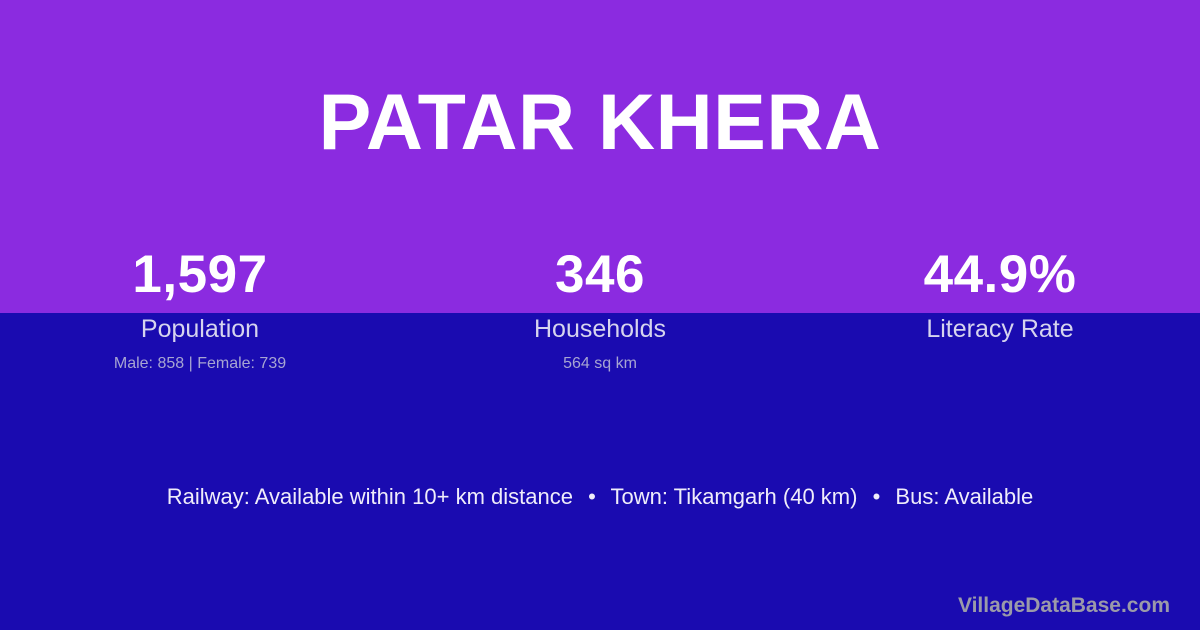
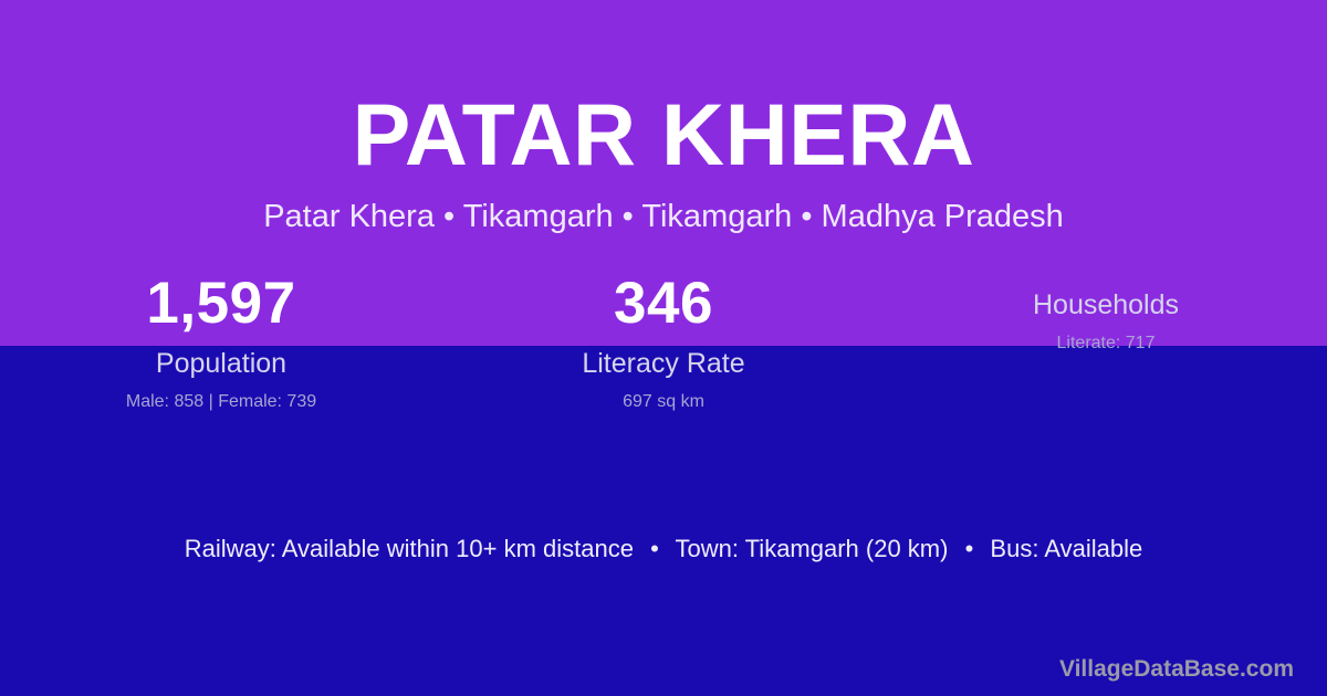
  PATAR KHERA
+ Patar Khera • Tikamgarh • Tikamgarh • Madhya Pradesh
  1,597
  Population
  Male: 858 | Female: 739
  346
- Households
+ Literacy Rate
- 564 sq km
+ 697 sq km
- 44.9%
- Literacy Rate
+ Households
+ Literate: 717
- Railway: Available within 10+ km distance • Town: Tikamgarh (40 km) • Bus: Available
+ Railway: Available within 10+ km distance • Town: Tikamgarh (20 km) • Bus: Available
  VillageDataBase.com
